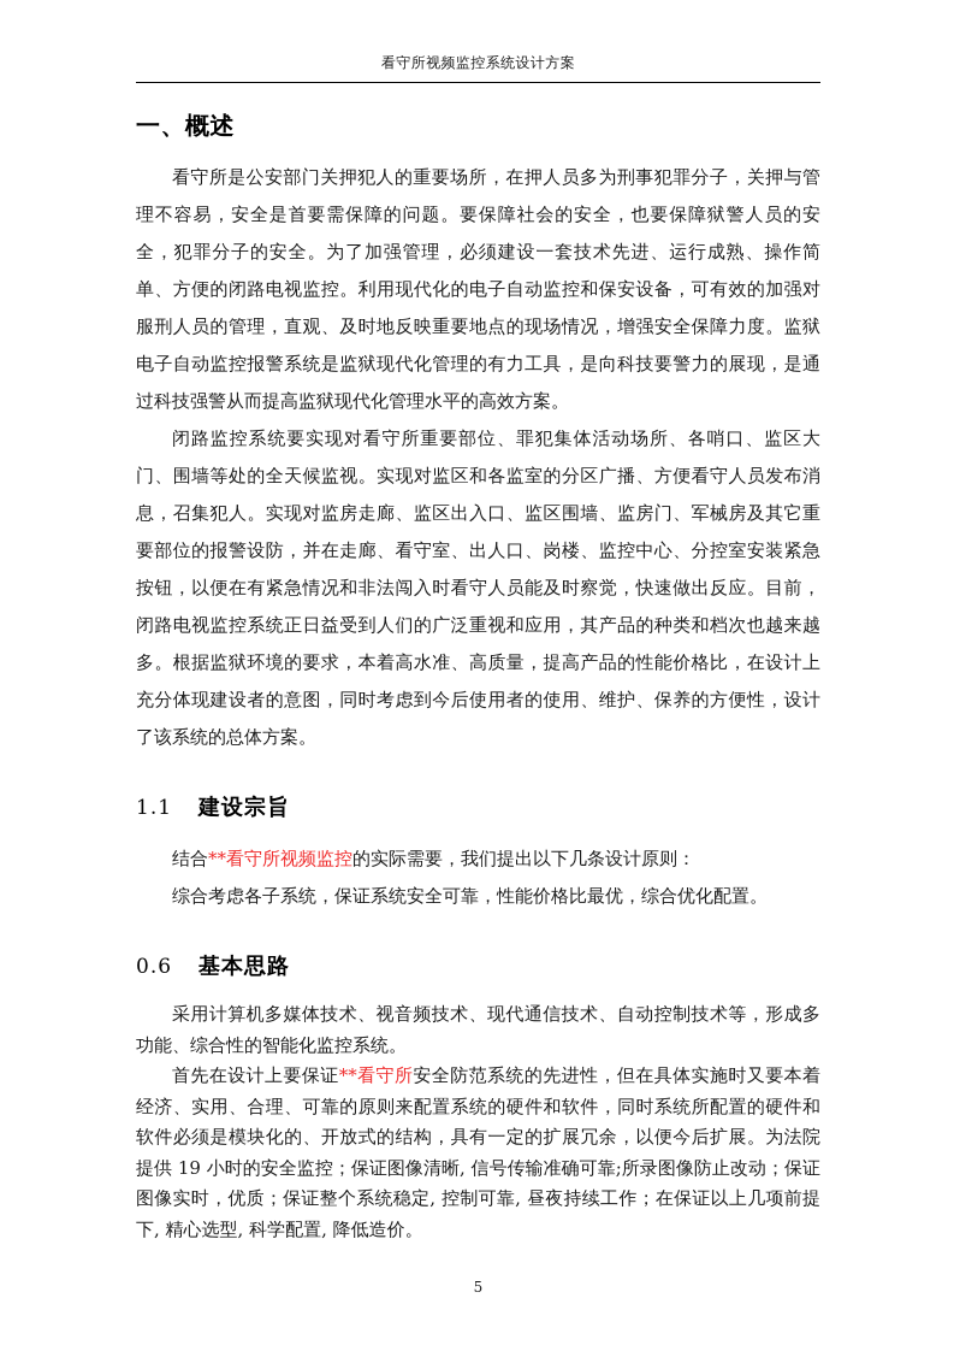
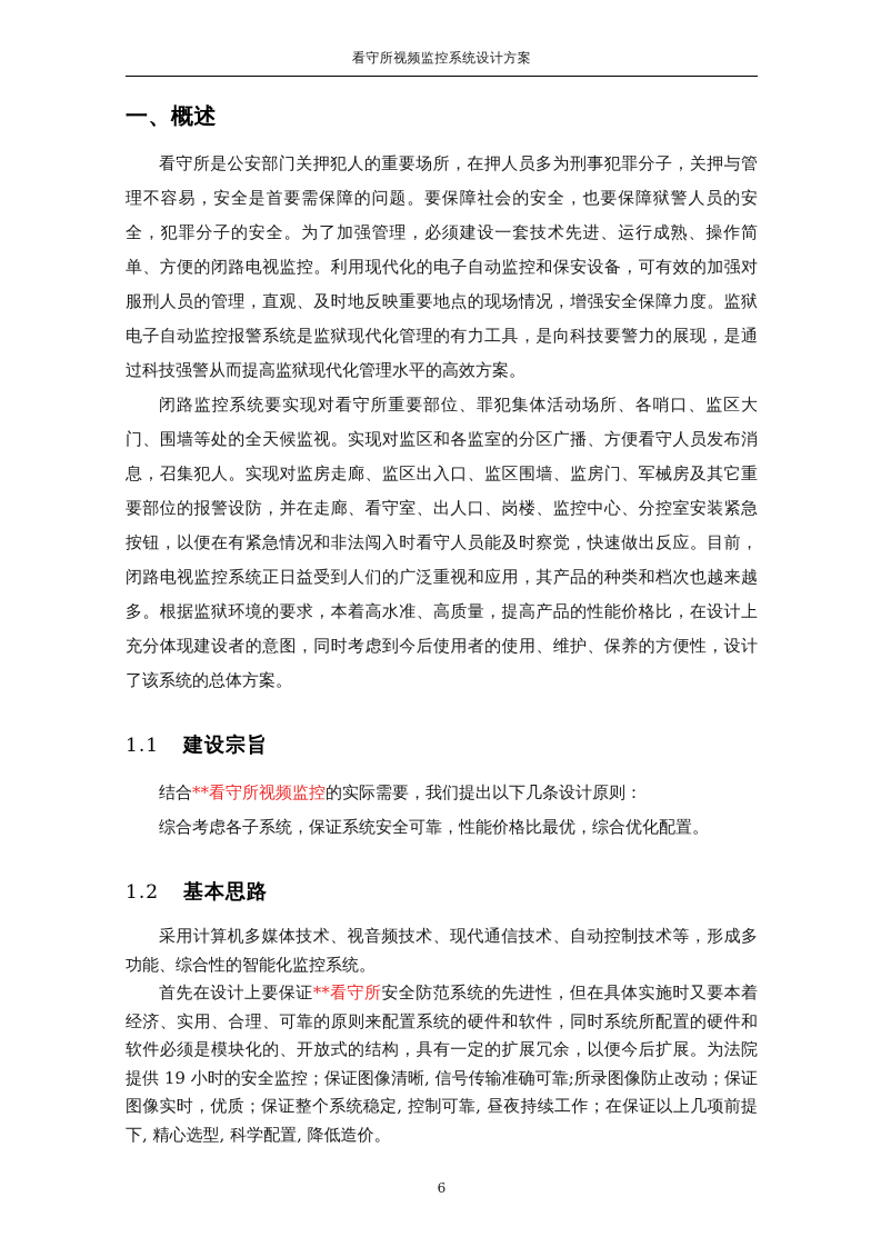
  看守所视频监控系统设计方案
  一、概述
  看守所是公安部门关押犯人的重要场所，在押人员多为刑事犯罪分子，关押与管理不容易，安全是首要需保障的问题。要保障社会的安全，也要保障狱警人员的安全，犯罪分子的安全。为了加强管理，必须建设一套技术先进、运行成熟、操作简单、方便的闭路电视监控。利用现代化的电子自动监控和保安设备，可有效的加强对服刑人员的管理，直观、及时地反映重要地点的现场情况，增强安全保障力度。监狱电子自动监控报警系统是监狱现代化管理的有力工具，是向科技要警力的展现，是通过科技强警从而提高监狱现代化管理水平的高效方案。
  闭路监控系统要实现对看守所重要部位、罪犯集体活动场所、各哨口、监区大门、围墙等处的全天候监视。实现对监区和各监室的分区广播、方便看守人员发布消息，召集犯人。实现对监房走廊、监区出入口、监区围墙、监房门、军械房及其它重要部位的报警设防，并在走廊、看守室、出人口、岗楼、监控中心、分控室安装紧急按钮，以便在有紧急情况和非法闯入时看守人员能及时察觉，快速做出反应。目前，闭路电视监控系统正日益受到人们的广泛重视和应用，其产品的种类和档次也越来越多。根据监狱环境的要求，本着高水准、高质量，提高产品的性能价格比，在设计上充分体现建设者的意图，同时考虑到今后使用者的使用、维护、保养的方便性，设计了该系统的总体方案。
  1.1
  建设宗旨
  结合**看守所视频监控的实际需要，我们提出以下几条设计原则：
  综合考虑各子系统，保证系统安全可靠，性能价格比最优，综合优化配置。
- 0.6
+ 1.2
  基本思路
  采用计算机多媒体技术、视音频技术、现代通信技术、自动控制技术等，形成多功能、综合性的智能化监控系统。
  首先在设计上要保证**看守所安全防范系统的先进性，但在具体实施时又要本着经济、实用、合理、可靠的原则来配置系统的硬件和软件，同时系统所配置的硬件和软件必须是模块化的、开放式的结构，具有一定的扩展冗余，以便今后扩展。为法院提供 19 小时的安全监控；保证图像清晰, 信号传输准确可靠;所录图像防止改动；保证图像实时，优质；保证整个系统稳定, 控制可靠, 昼夜持续工作；在保证以上几项前提下, 精心选型, 科学配置, 降低造价。
- 5
+ 6
